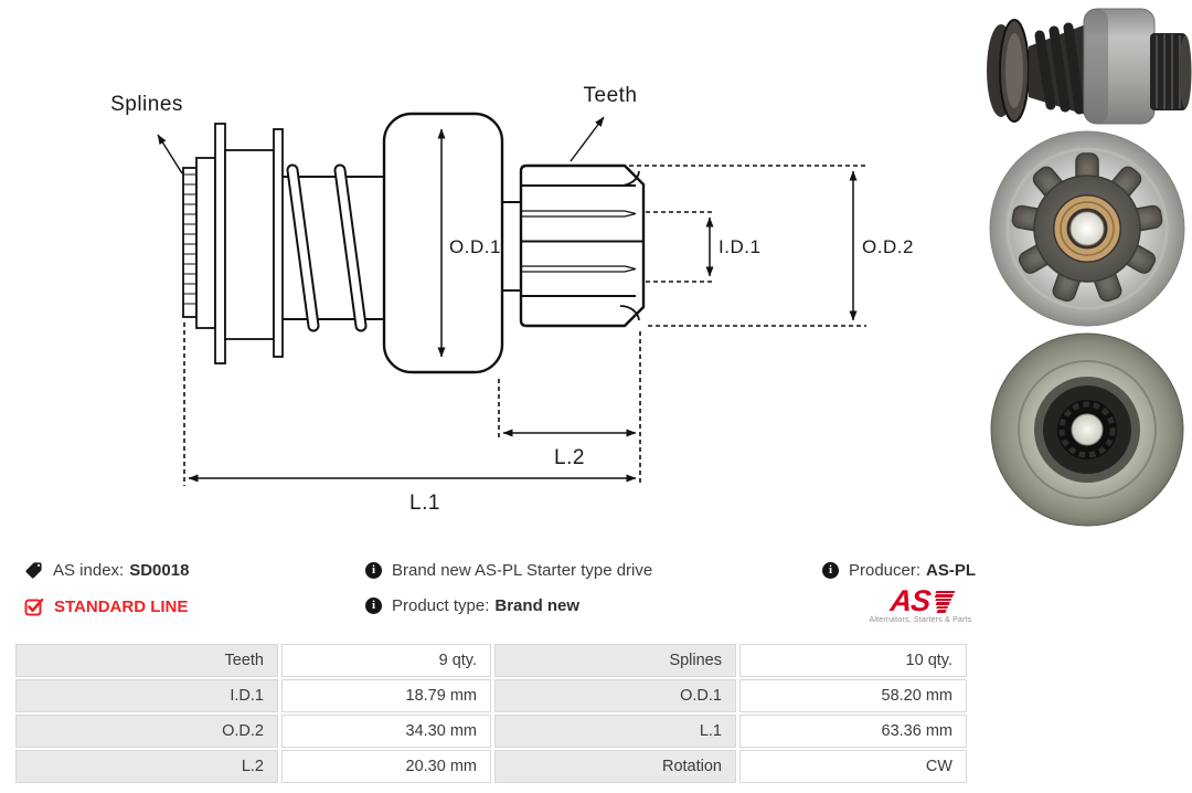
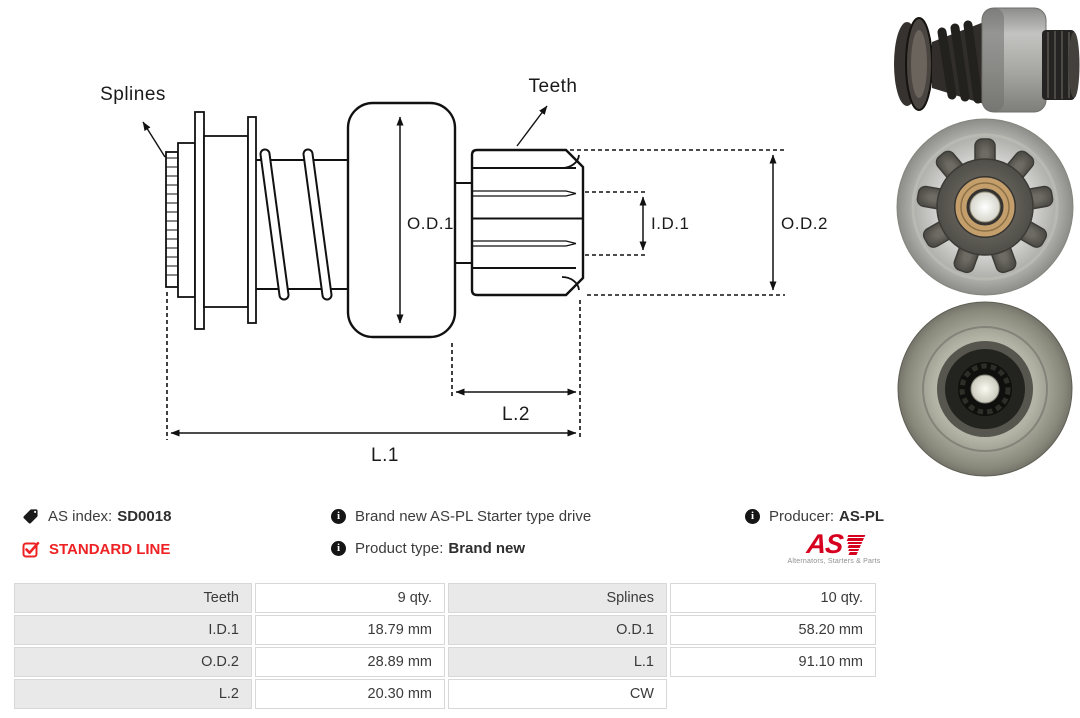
  O.D.1
  Splines
  Teeth
  I.D.1
  O.D.2
  L.2
  L.1
  AS index:
  SD0018
  STANDARD LINE
  i
  Brand new AS-PL Starter type drive
  i
  Product type:
  Brand new
  i
  Producer:
  AS-PL
  Teeth
  9 qty.
  Splines
  10 qty.
  I.D.1
  18.79 mm
  O.D.1
  58.20 mm
  O.D.2
- 34.30 mm
+ 28.89 mm
  L.1
- 63.36 mm
+ 91.10 mm
  L.2
  20.30 mm
- Rotation
  CW
